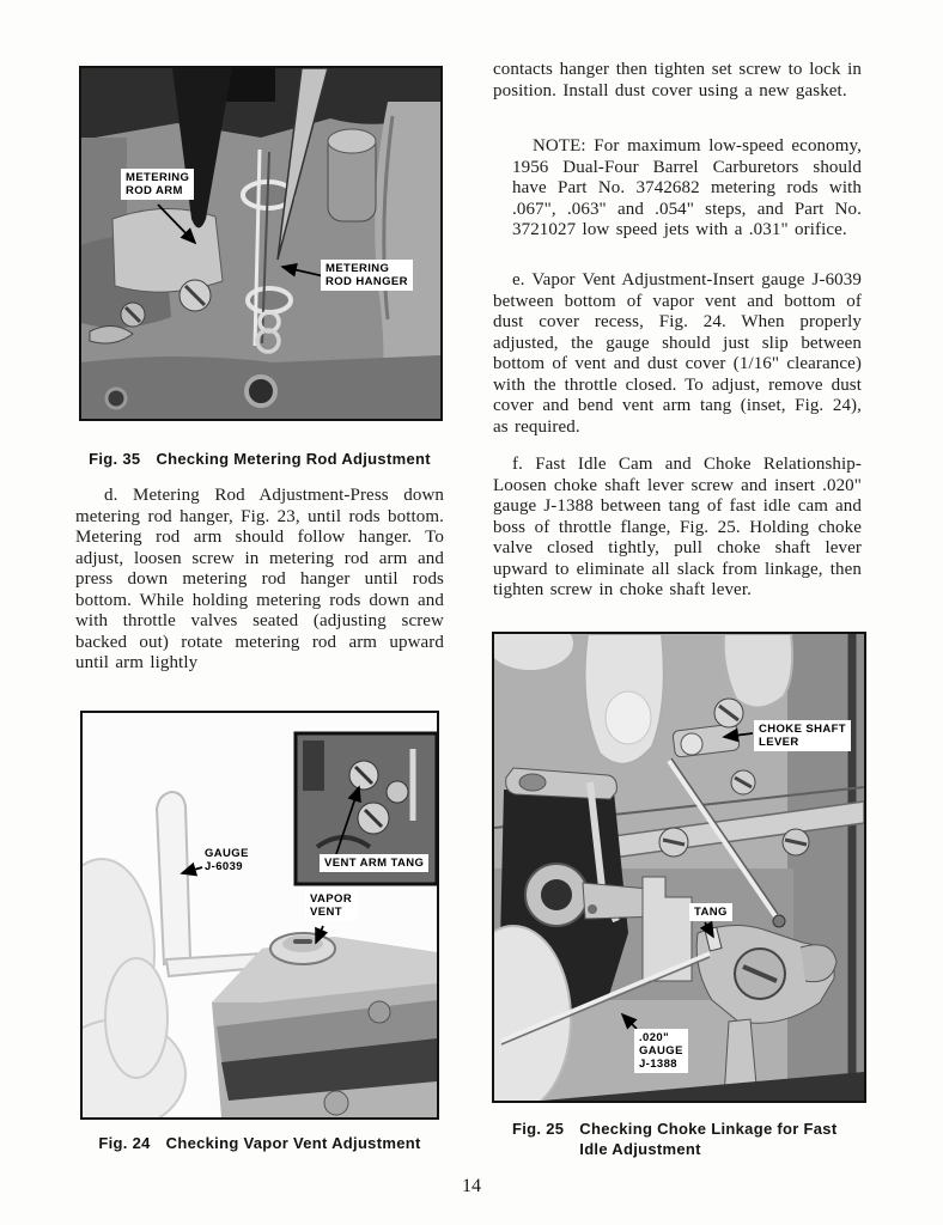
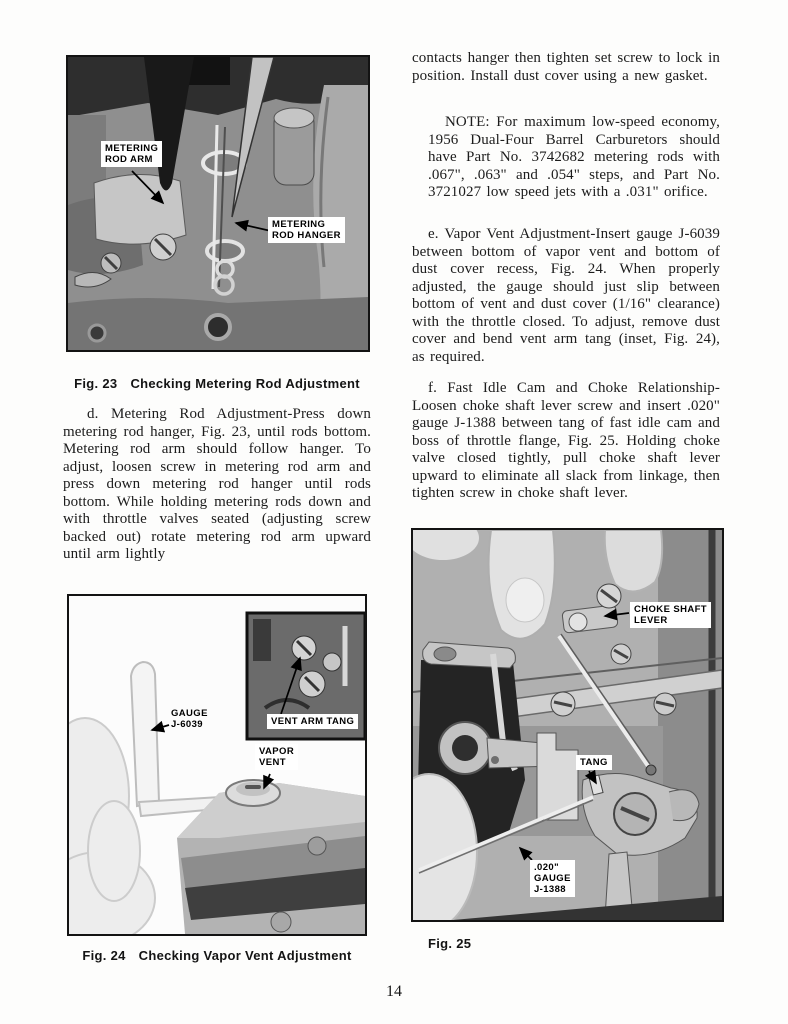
  METERING
  ROD ARM
  METERING
  ROD HANGER
- Fig. 35 Checking Metering Rod Adjustment
+ Fig. 23 Checking Metering Rod Adjustment
  d. Metering Rod Adjustment-Press down metering rod hanger, Fig. 23, until rods bottom. Metering rod arm should follow hanger. To adjust, loosen screw in metering rod arm and press down metering rod hanger until rods bottom. While holding metering rods down and with throttle valves seated (adjusting screw backed out) rotate metering rod arm upward until arm lightly
  GAUGE
  J-6039
  VAPOR
  VENT
  VENT ARM TANG
  Fig. 24 Checking Vapor Vent Adjustment
  contacts hanger then tighten set screw to lock in position. Install dust cover using a new gasket.
  NOTE: For maximum low-speed economy, 1956 Dual-Four Barrel Carburetors should have Part No. 3742682 metering rods with .067", .063" and .054" steps, and Part No. 3721027 low speed jets with a .031" orifice.
  e. Vapor Vent Adjustment-Insert gauge J-6039 between bottom of vapor vent and bottom of dust cover recess, Fig. 24. When properly adjusted, the gauge should just slip between bottom of vent and dust cover (1/16" clearance) with the throttle closed. To adjust, remove dust cover and bend vent arm tang (inset, Fig. 24), as required.
  f. Fast Idle Cam and Choke Relationship-Loosen choke shaft lever screw and insert .020" gauge J-1388 between tang of fast idle cam and boss of throttle flange, Fig. 25. Holding choke valve closed tightly, pull choke shaft lever upward to eliminate all slack from linkage, then tighten screw in choke shaft lever.
  CHOKE SHAFT
  LEVER
  TANG
  .020"
  GAUGE
  J-1388
  Fig. 25
- Checking Choke Linkage for Fast Idle Adjustment
  14
